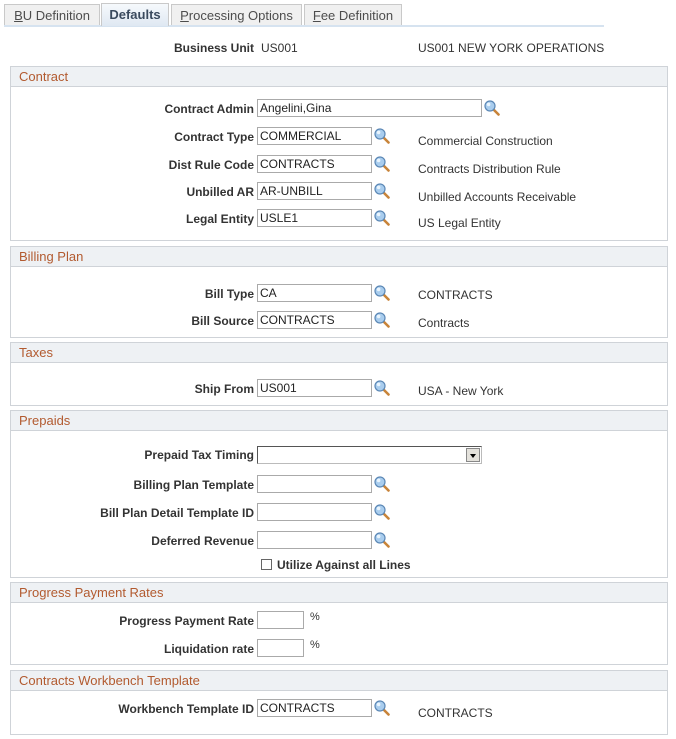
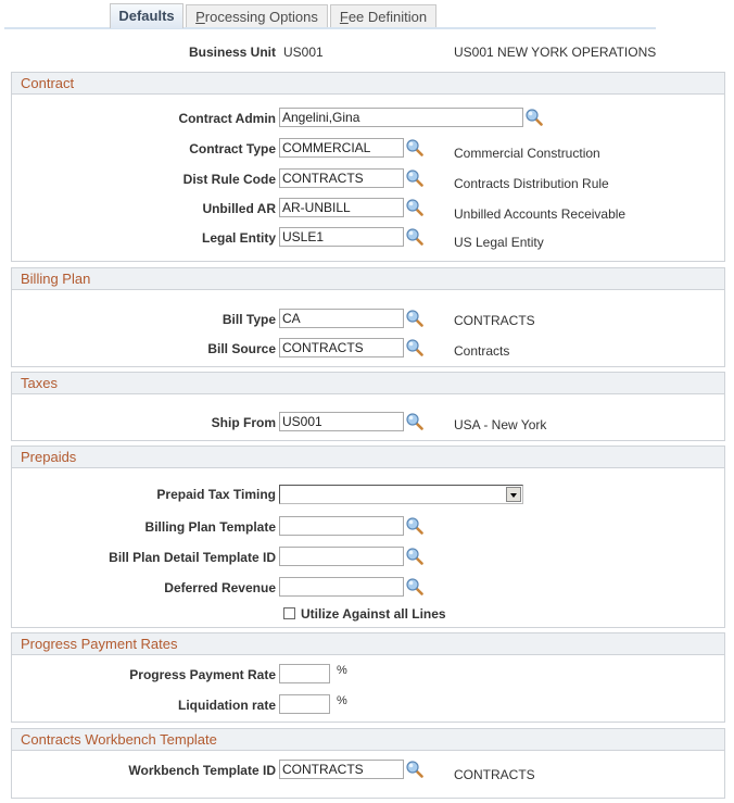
- BU Definition
  Defaults
  Processing Options
  Fee Definition
  Business Unit
  US001
  US001 NEW YORK OPERATIONS
  Contract
  Contract Admin
  Angelini,Gina
  Contract Type
  COMMERCIAL
  Commercial Construction
  Dist Rule Code
  CONTRACTS
  Contracts Distribution Rule
  Unbilled AR
  AR-UNBILL
  Unbilled Accounts Receivable
  Legal Entity
  USLE1
  US Legal Entity
  Billing Plan
  Bill Type
  CA
  CONTRACTS
  Bill Source
  CONTRACTS
  Contracts
  Taxes
  Ship From
  US001
  USA - New York
  Prepaids
  Prepaid Tax Timing
  Billing Plan Template
  Bill Plan Detail Template ID
  Deferred Revenue
  Utilize Against all Lines
  Progress Payment Rates
  Progress Payment Rate
  %
  Liquidation rate
  %
  Contracts Workbench Template
  Workbench Template ID
  CONTRACTS
  CONTRACTS
